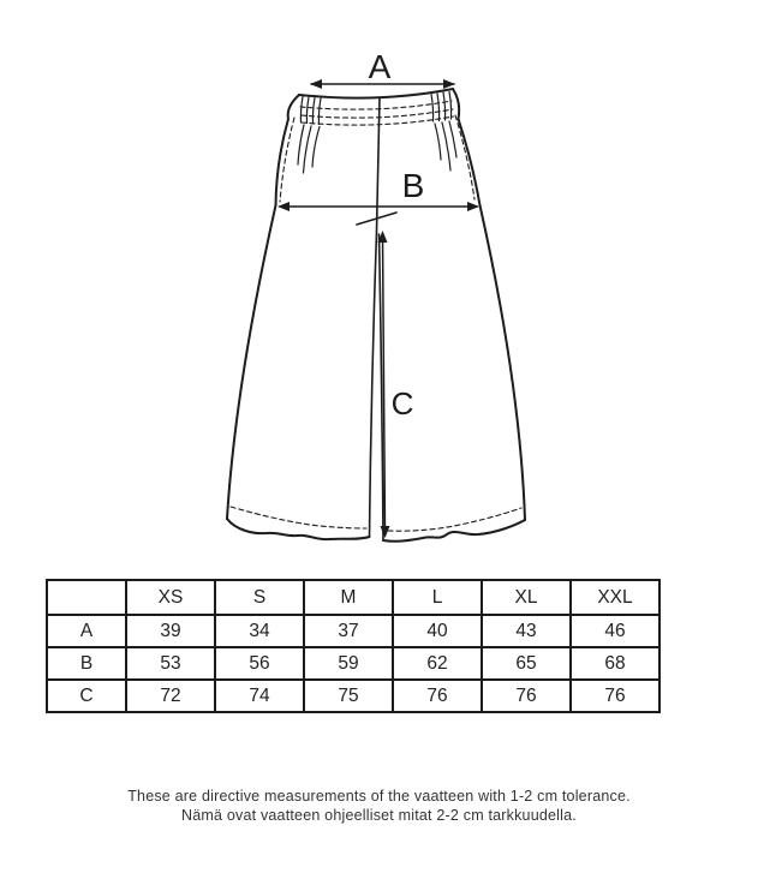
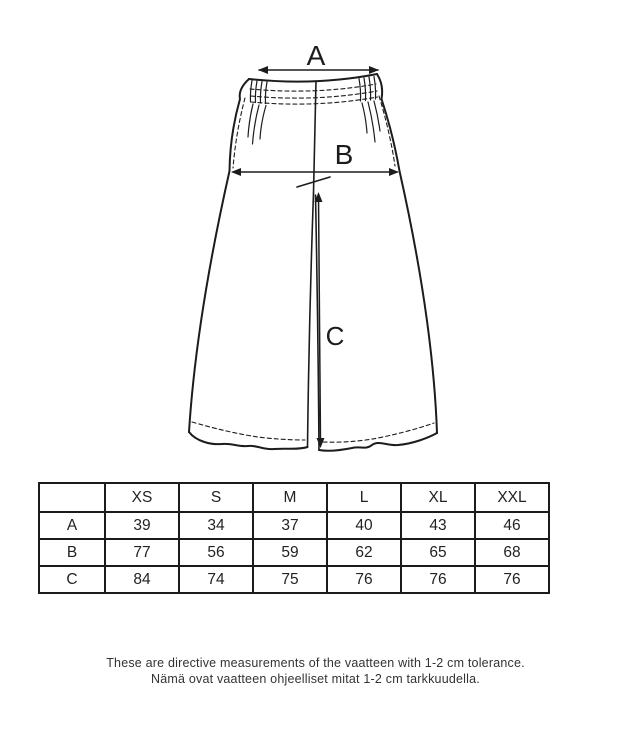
  A
  B
  C
  	XS	S	M	L	XL	XXL
  A	39	34	37	40	43	46
- B	53	56	59	62	65	68
+ B	77	56	59	62	65	68
- C	72	74	75	76	76	76
+ C	84	74	75	76	76	76
  These are directive measurements of the vaatteen with 1-2 cm tolerance.
- Nämä ovat vaatteen ohjeelliset mitat 2-2 cm tarkkuudella.
+ Nämä ovat vaatteen ohjeelliset mitat 1-2 cm tarkkuudella.
